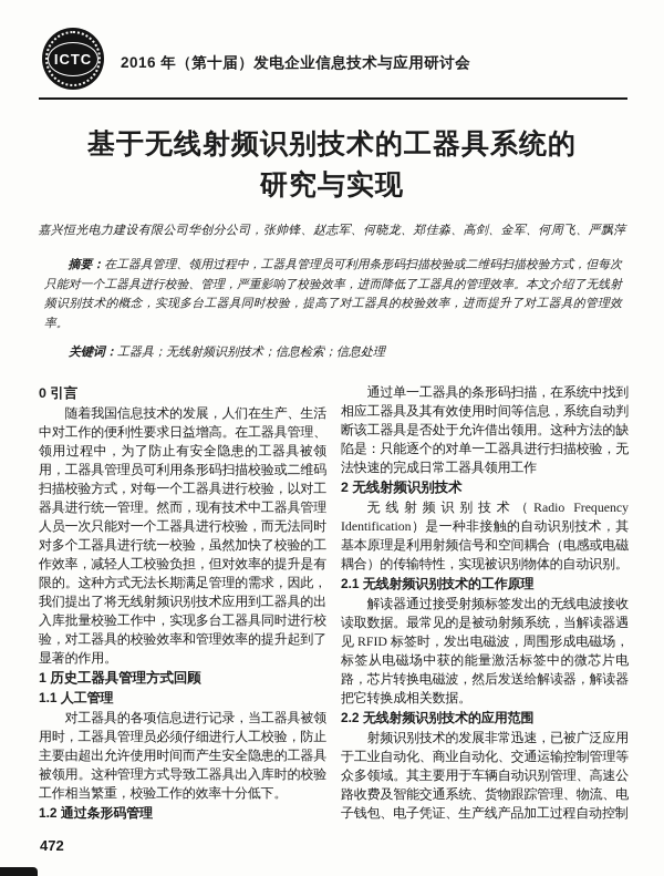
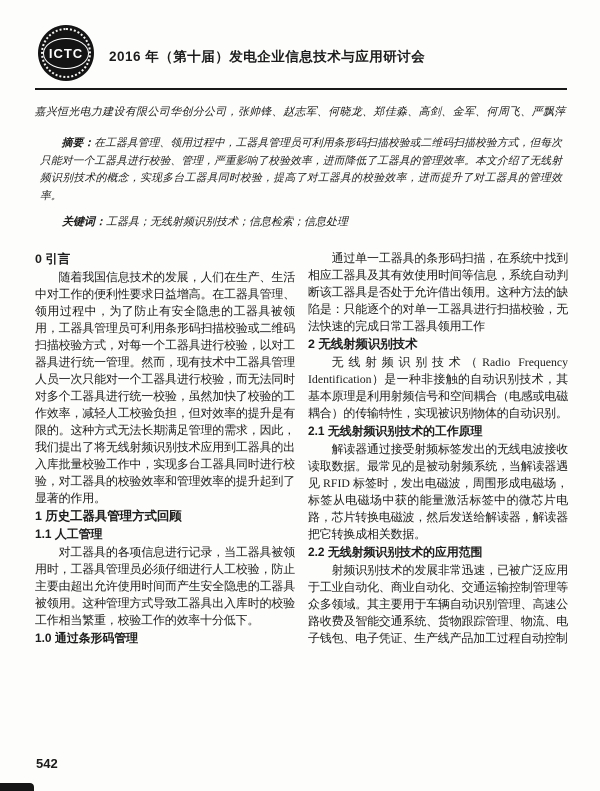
  ICTC
  2016 年（第十届）发电企业信息技术与应用研讨会
- 基于无线射频识别技术的工器具系统的
- 研究与实现
  嘉兴恒光电力建设有限公司华创分公司，张帅锋、赵志军、何晓龙、郑佳淼、高剑、金军、何周飞、严飘萍
  摘要：在工器具管理、领用过程中，工器具管理员可利用条形码扫描校验或二维码扫描校验方式，但每次只能对一个工器具进行校验、管理，严重影响了校验效率，进而降低了工器具的管理效率。本文介绍了无线射频识别技术的概念，实现多台工器具同时校验，提高了对工器具的校验效率，进而提升了对工器具的管理效率。
  关键词：工器具；无线射频识别技术；信息检索；信息处理
  0 引言
  随着我国信息技术的发展，人们在生产、生活中对工作的便利性要求日益增高。在工器具管理、领用过程中，为了防止有安全隐患的工器具被领用，工器具管理员可利用条形码扫描校验或二维码扫描校验方式，对每一个工器具进行校验，以对工器具进行统一管理。然而，现有技术中工器具管理人员一次只能对一个工器具进行校验，而无法同时对多个工器具进行统一校验，虽然加快了校验的工作效率，减轻人工校验负担，但对效率的提升是有限的。这种方式无法长期满足管理的需求，因此，我们提出了将无线射频识别技术应用到工器具的出入库批量校验工作中，实现多台工器具同时进行校验，对工器具的校验效率和管理效率的提升起到了显著的作用。
  1 历史工器具管理方式回顾
  1.1 人工管理
  对工器具的各项信息进行记录，当工器具被领用时，工器具管理员必须仔细进行人工校验，防止主要由超出允许使用时间而产生安全隐患的工器具被领用。这种管理方式导致工器具出入库时的校验工作相当繁重，校验工作的效率十分低下。
- 1.2 通过条形码管理
+ 1.0 通过条形码管理
  通过单一工器具的条形码扫描，在系统中找到相应工器具及其有效使用时间等信息，系统自动判断该工器具是否处于允许借出领用。这种方法的缺陷是：只能逐个的对单一工器具进行扫描校验，无法快速的完成日常工器具领用工作
  2 无线射频识别技术
  无线射频识别技术（Radio Frequency Identification）是一种非接触的自动识别技术，其基本原理是利用射频信号和空间耦合（电感或电磁耦合）的传输特性，实现被识别物体的自动识别。
  2.1 无线射频识别技术的工作原理
  解读器通过接受射频标签发出的无线电波接收读取数据。最常见的是被动射频系统，当解读器遇见 RFID 标签时，发出电磁波，周围形成电磁场，标签从电磁场中获的能量激活标签中的微芯片电路，芯片转换电磁波，然后发送给解读器，解读器把它转换成相关数据。
  2.2 无线射频识别技术的应用范围
  射频识别技术的发展非常迅速，已被广泛应用于工业自动化、商业自动化、交通运输控制管理等众多领域。其主要用于车辆自动识别管理、高速公路收费及智能交通系统、货物跟踪管理、物流、电子钱包、电子凭证、生产线产品加工过程自动控制
- 472
+ 542
